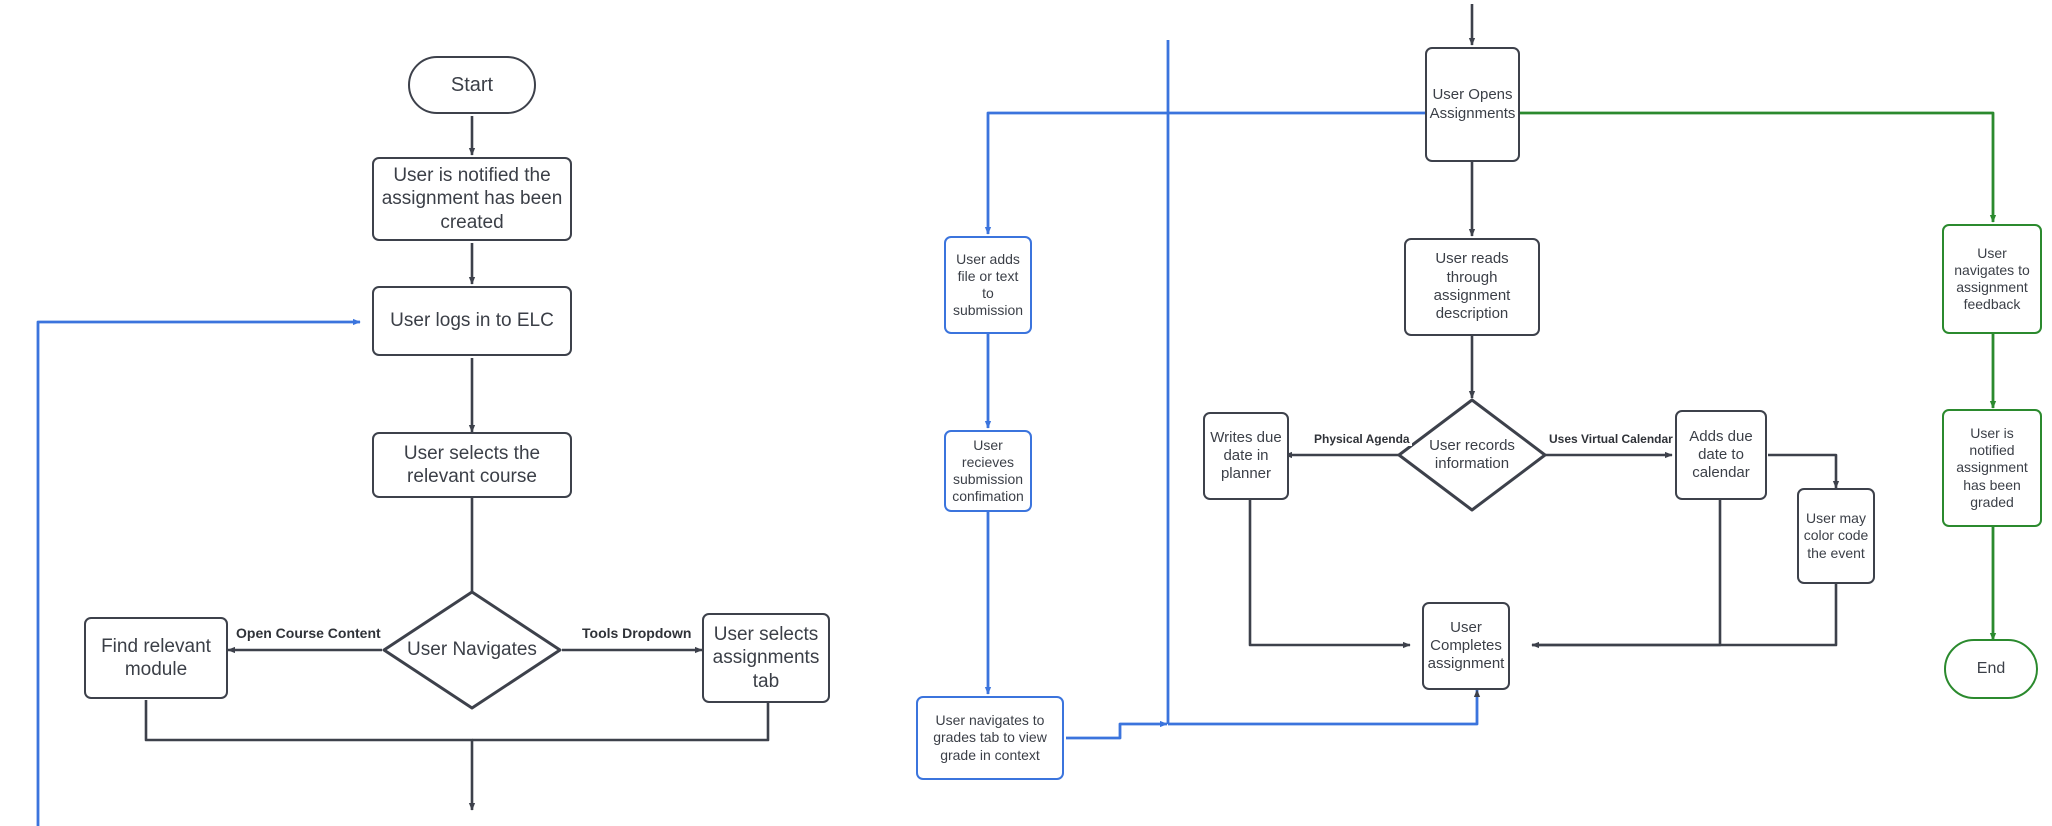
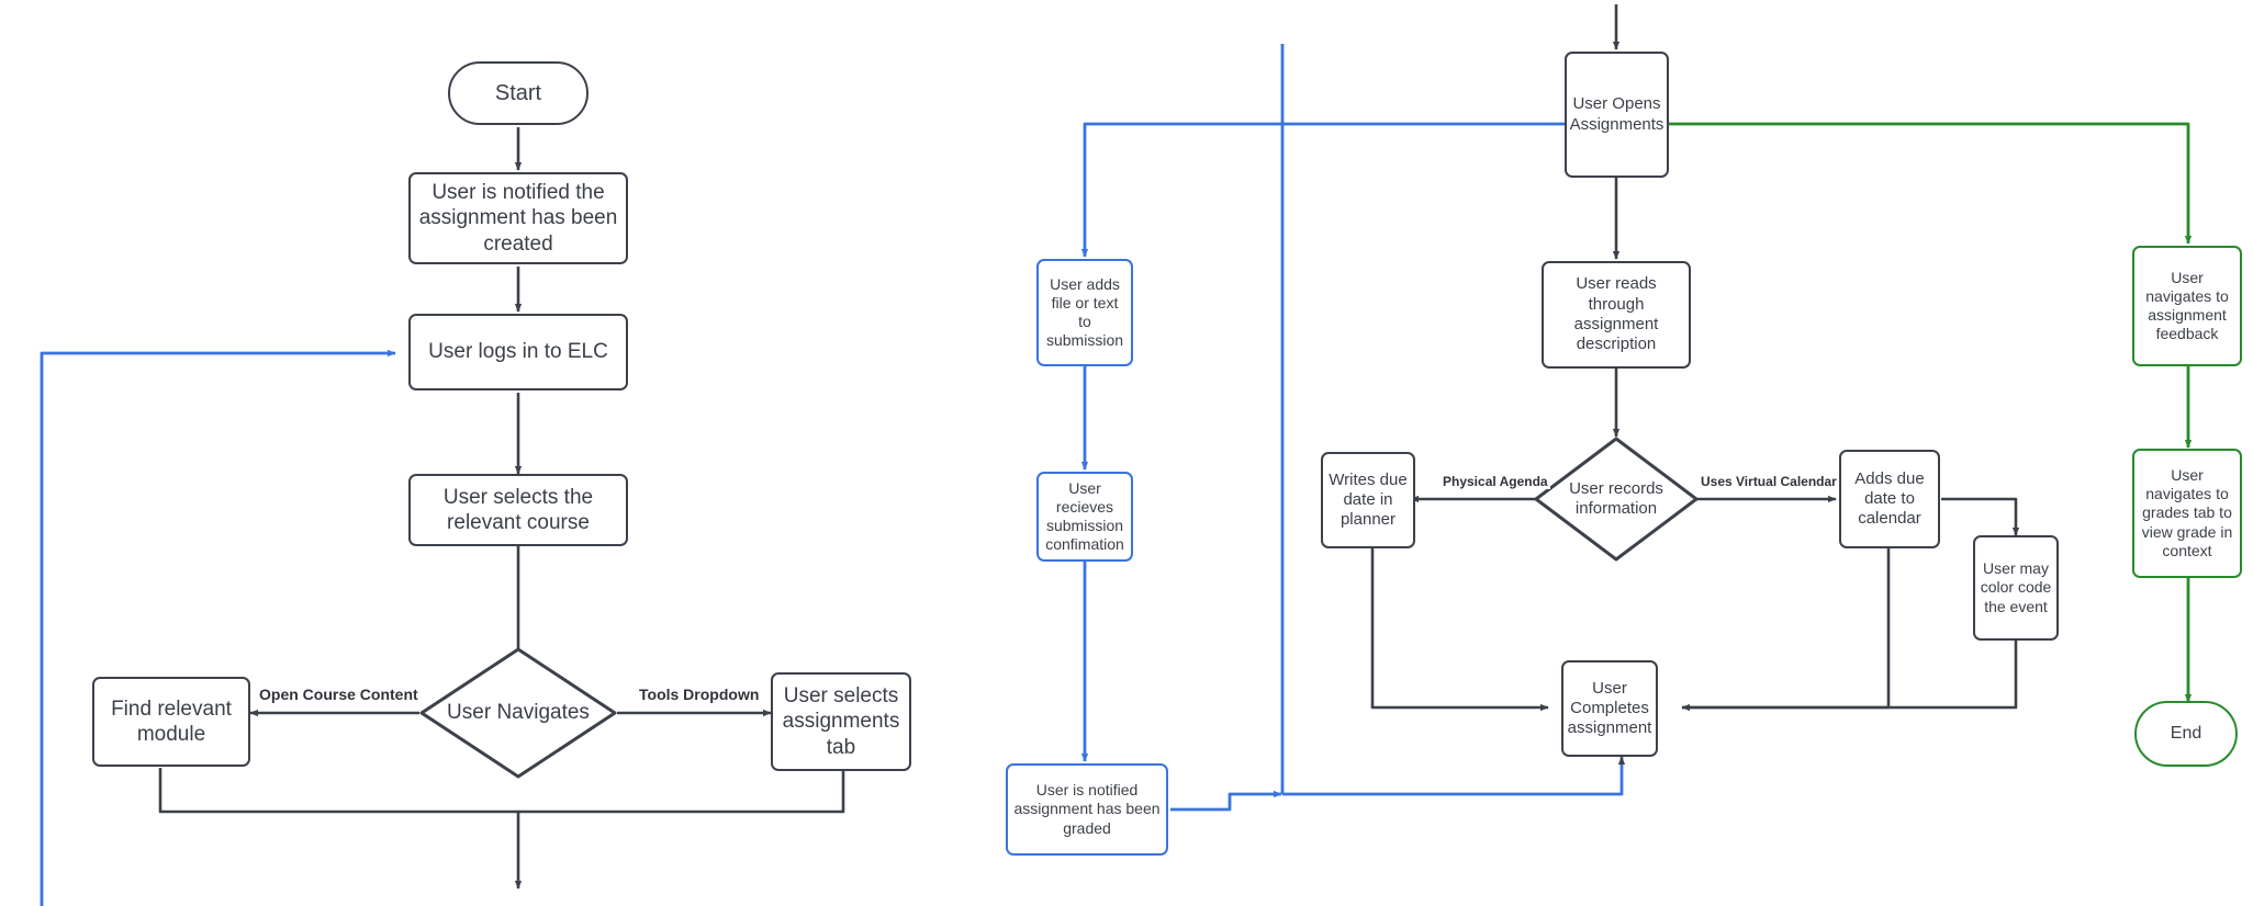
  Start
  User is notified the assignment has been created
  User logs in to ELC
  User selects the relevant course
  User Navigates
  Find relevant module
  User selects assignments tab
  Open Course Content
  Tools Dropdown
  User Opens Assignments
  User adds file or text to submission
  User recieves submission confimation
- User navigates to grades tab to view grade in context
+ User is notified assignment has been graded
  User reads through assignment description
  User records information
  Writes due date in planner
  Adds due date to calendar
  User may color code the event
  User Completes assignment
  User navigates to assignment feedback
- User is notified assignment has been graded
+ User navigates to grades tab to view grade in context
  End
  Physical Agenda
  Uses Virtual Calendar
